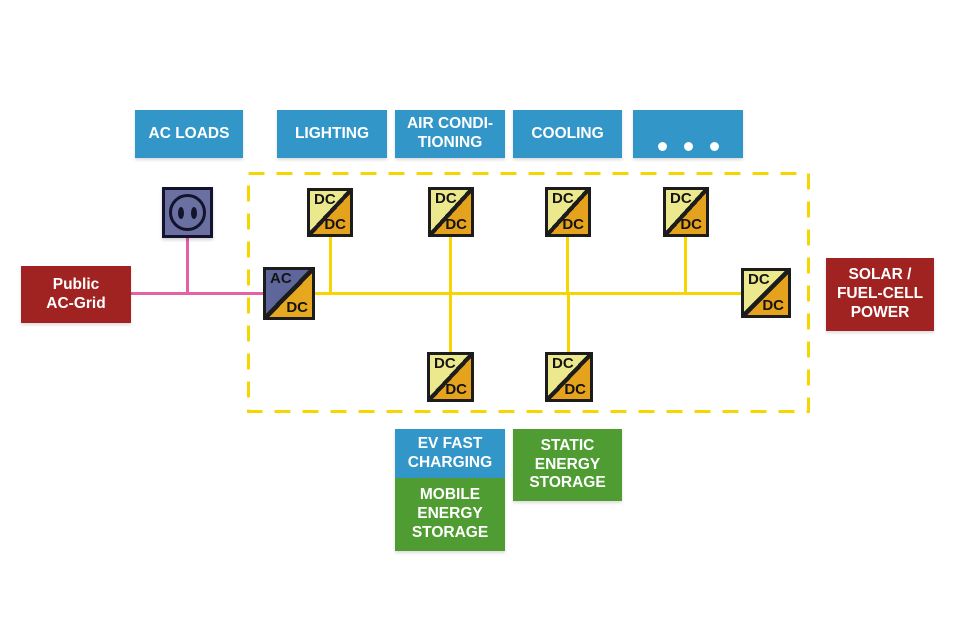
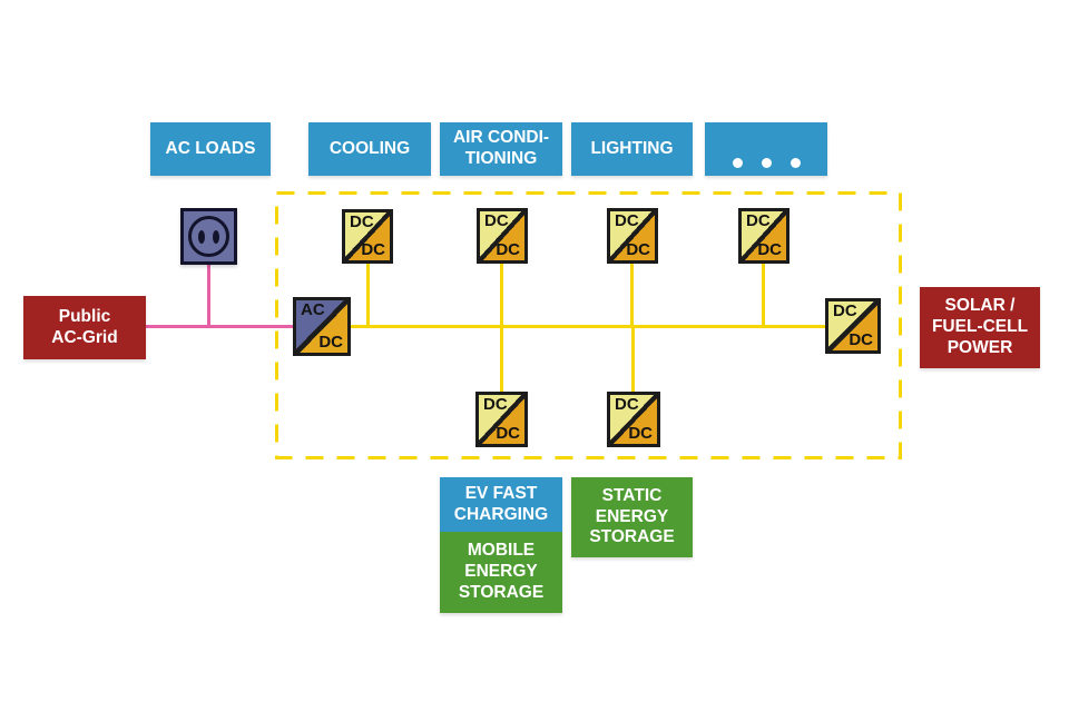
  AC LOADS
- LIGHTING
+ COOLING
  AIR CONDI-
  TIONING
- COOLING
+ LIGHTING
  Public
  AC-Grid
  SOLAR /
  FUEL-CELL
  POWER
  AC
  DC
  DC
  DC
  DC
  DC
  DC
  DC
  DC
  DC
  DC
  DC
  DC
  DC
  DC
  DC
  EV FAST
  CHARGING
  MOBILE
  ENERGY
  STORAGE
  STATIC
  ENERGY
  STORAGE
